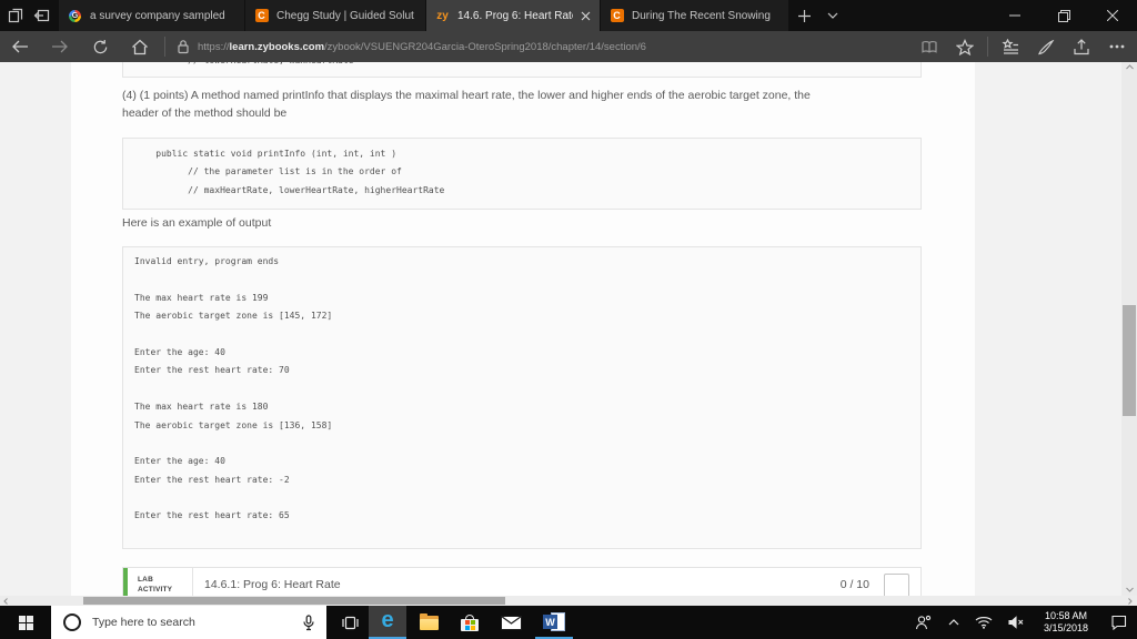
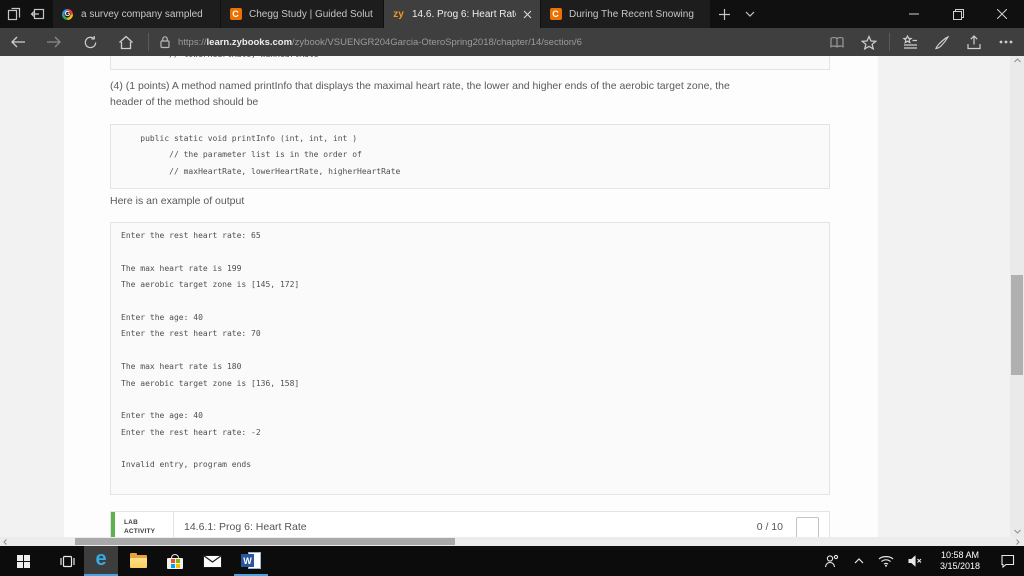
  a survey company sampled
  C
  Chegg Study | Guided Solut
  zy
  14.6. Prog 6: Heart Rat
  C
  During The Recent Snowing
  https://learn.zybooks.com/zybook/VSUENGR204Garcia-OteroSpring2018/chapter/14/section/6
  (4) (1 points) A method named printInfo that displays the maximal heart rate, the lower and higher ends of the aerobic target zone, the
  header of the method should be
  public static void printInfo (int, int, int )
  // the parameter list is in the order of
  // maxHeartRate, lowerHeartRate, higherHeartRate
  Here is an example of output
- Invalid entry, program ends
+ Enter the rest heart rate: 65
  The max heart rate is 199
  The aerobic target zone is [145, 172]
  Enter the age: 40
  Enter the rest heart rate: 70
  The max heart rate is 180
  The aerobic target zone is [136, 158]
  Enter the age: 40
  Enter the rest heart rate: -2
- Enter the rest heart rate: 65
+ Invalid entry, program ends
  14.6.1: Prog 6: Heart Rate
  0 / 10
- Type here to search
  e
  W
  10:58 AM
  3/15/2018
